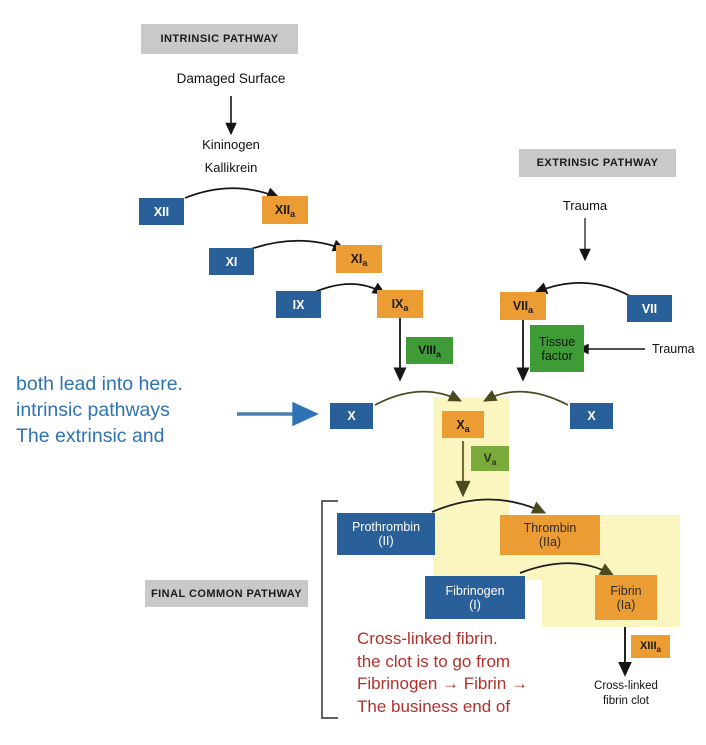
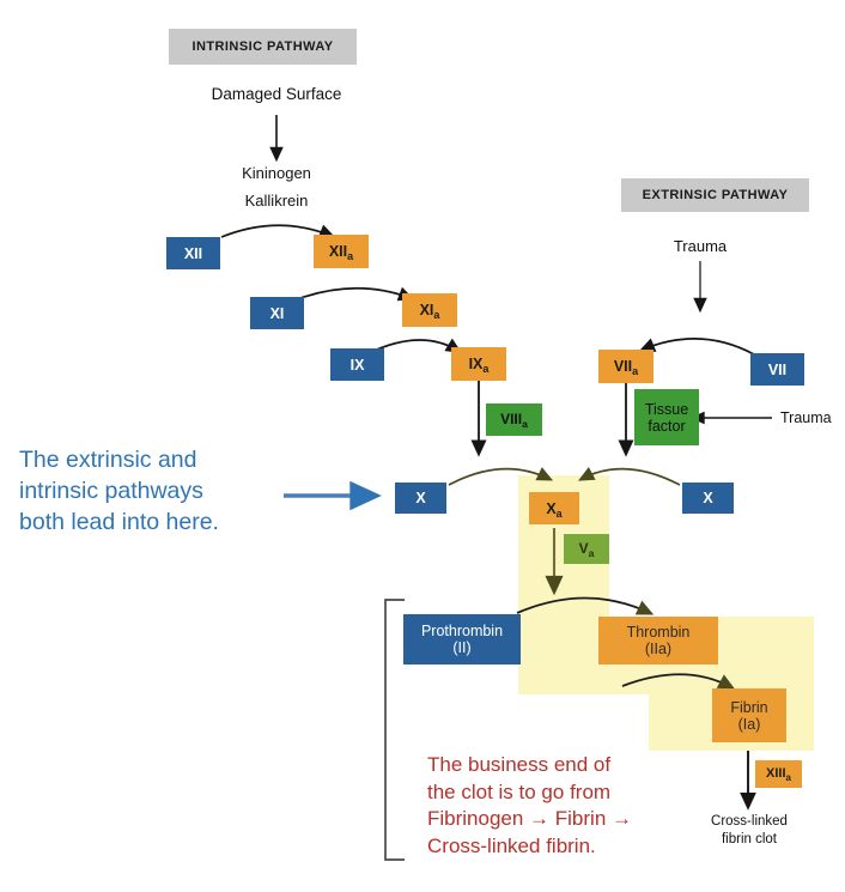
  INTRINSIC PATHWAY
  EXTRINSIC PATHWAY
- FINAL COMMON PATHWAY
  Damaged Surface
  Kininogen
  Kallikrein
  Trauma
  Trauma
  Cross-linked
  fibrin clot
  XII
  XIIa
  XI
  XIa
  IX
  IXa
  VIIIa
  VII
  VIIa
  Tissue
  factor
  X
  X
  Xa
  Va
  Prothrombin
  (II)
  Thrombin
  (IIa)
- Fibrinogen
- (I)
  Fibrin
  (Ia)
  XIIIa
- both lead into here.
+ The extrinsic and
  intrinsic pathways
- The extrinsic and
+ both lead into here.
- Cross-linked fibrin.
+ The business end of
  the clot is to go from
  Fibrinogen → Fibrin →
- The business end of
+ Cross-linked fibrin.
